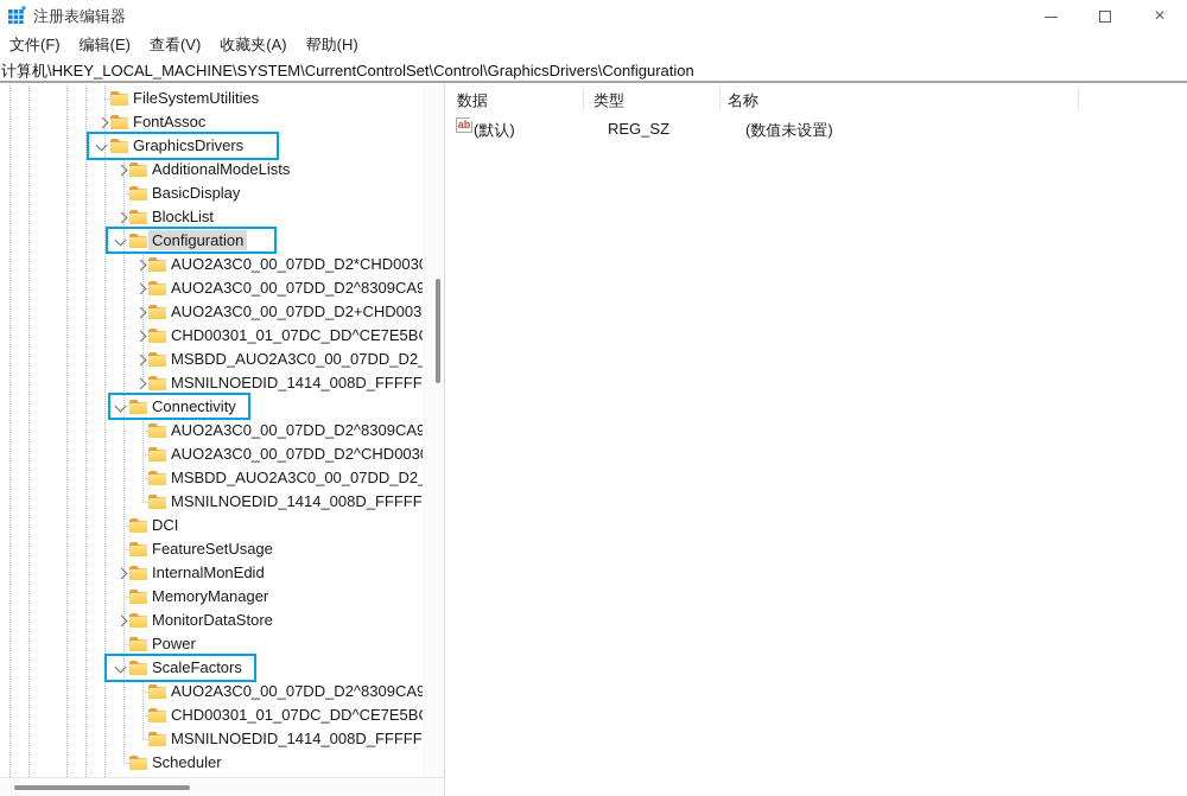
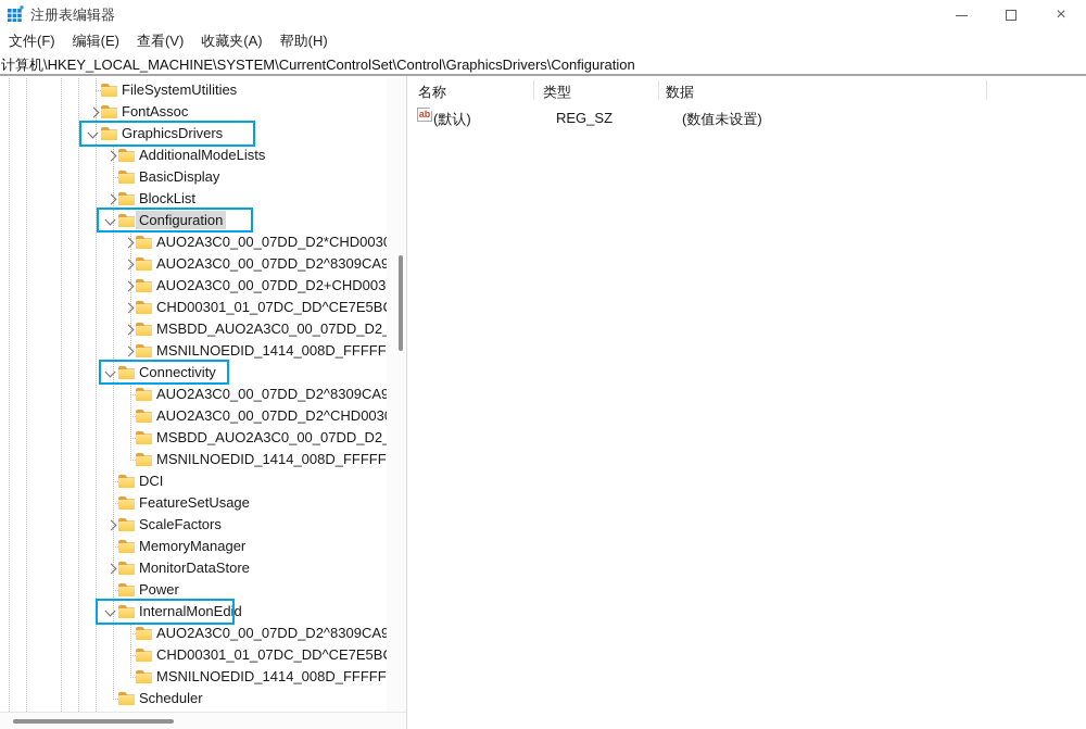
  注册表编辑器
  ×
  文件(F) 编辑(E) 查看(V) 收藏夹(A) 帮助(H)
  计算机\HKEY_LOCAL_MACHINE\SYSTEM\CurrentControlSet\Control\GraphicsDrivers\Configuration
  FileSystemUtilities
  FontAssoc
  GraphicsDrivers
  AdditionalModeLists
  BasicDisplay
  BlockList
  Configuration
  AUO2A3C0_00_07DD_D2*CHD003
  AUO2A3C0_00_07DD_D2^8309CA9
  AUO2A3C0_00_07DD_D2+CHD003
  CHD00301_01_07DC_DD^CE7E5B
  MSBDD_AUO2A3C0_00_07DD_D2
  MSNILNOEDID_1414_008D_FFFFF
  Connectivity
  AUO2A3C0_00_07DD_D2^8309CA9
  AUO2A3C0_00_07DD_D2^CHD003
  MSBDD_AUO2A3C0_00_07DD_D2
  MSNILNOEDID_1414_008D_FFFFF
  DCI
  FeatureSetUsage
- InternalMonEdid
+ ScaleFactors
  MemoryManager
  MonitorDataStore
  Power
- ScaleFactors
+ InternalMonEdid
  AUO2A3C0_00_07DD_D2^8309CA9
  CHD00301_01_07DC_DD^CE7E5B
  MSNILNOEDID_1414_008D_FFFFF
  Scheduler
- 数据
+ 名称
  类型
- 名称
+ 数据
  ab
  (默认)
  REG_SZ
  (数值未设置)
